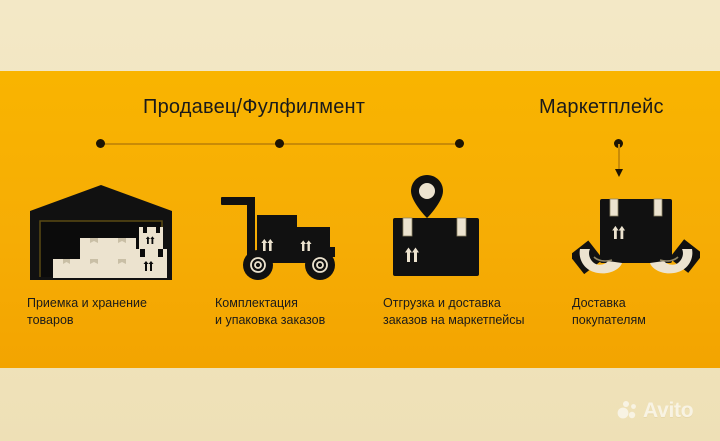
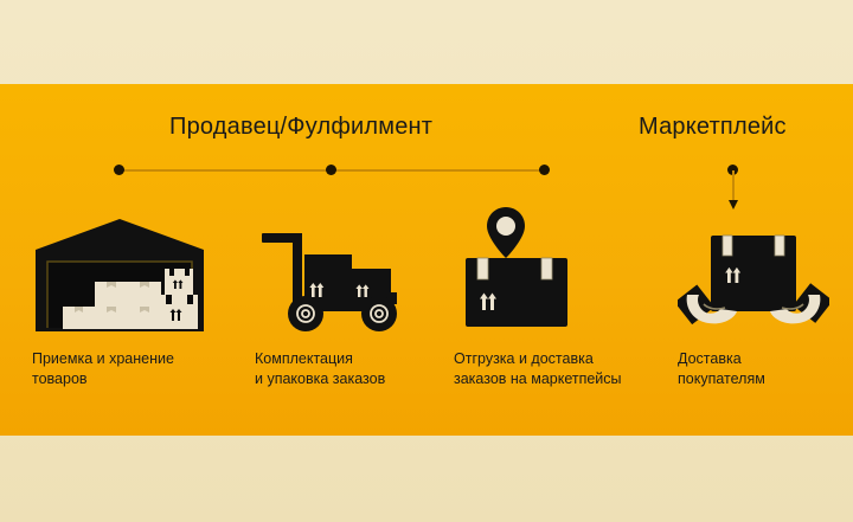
  Продавец/Фулфилмент
  Маркетплейс
  Приемка и хранение
  товаров
  Комплектация
  и упаковка заказов
  Отгрузка и доставка
  заказов на маркетпейсы
  Доставка
  покупателям
- Avito
